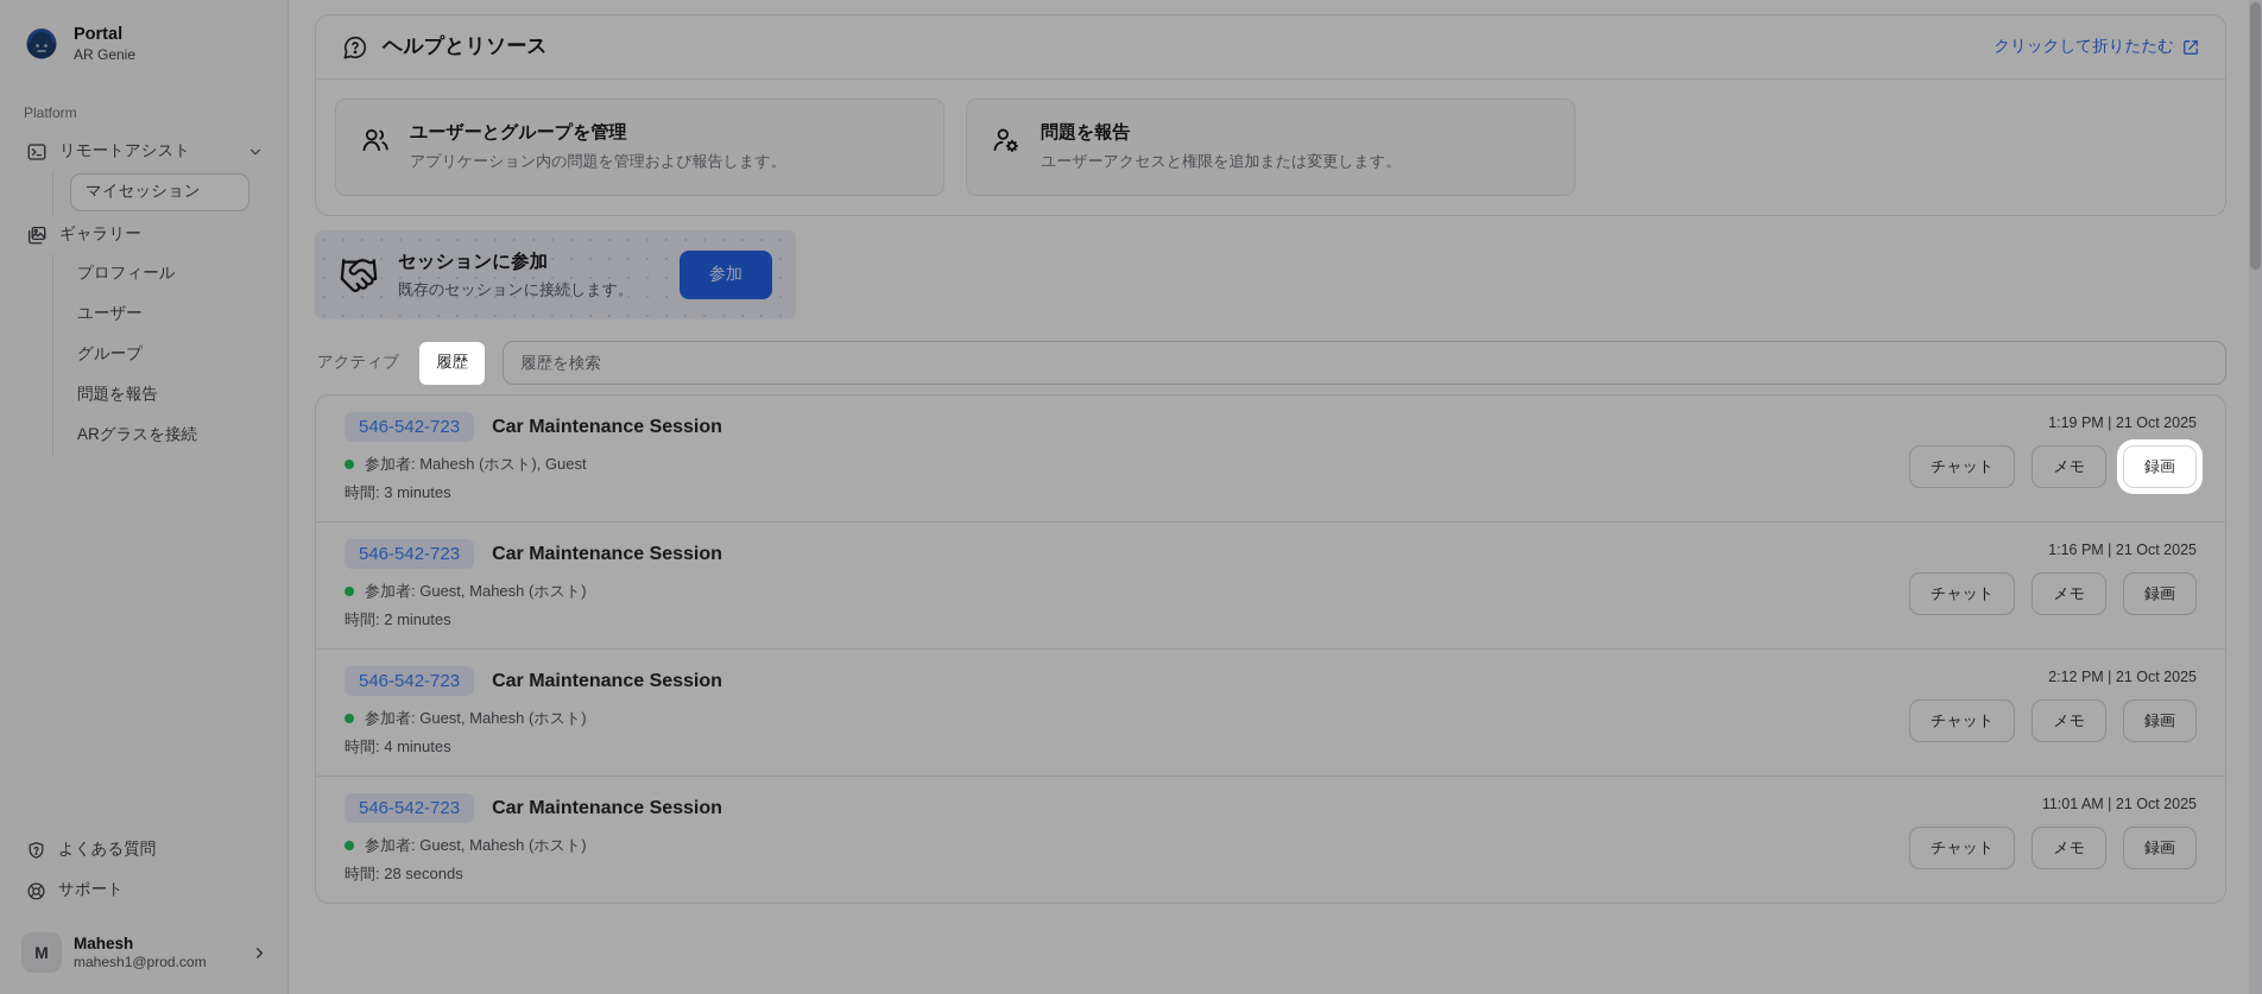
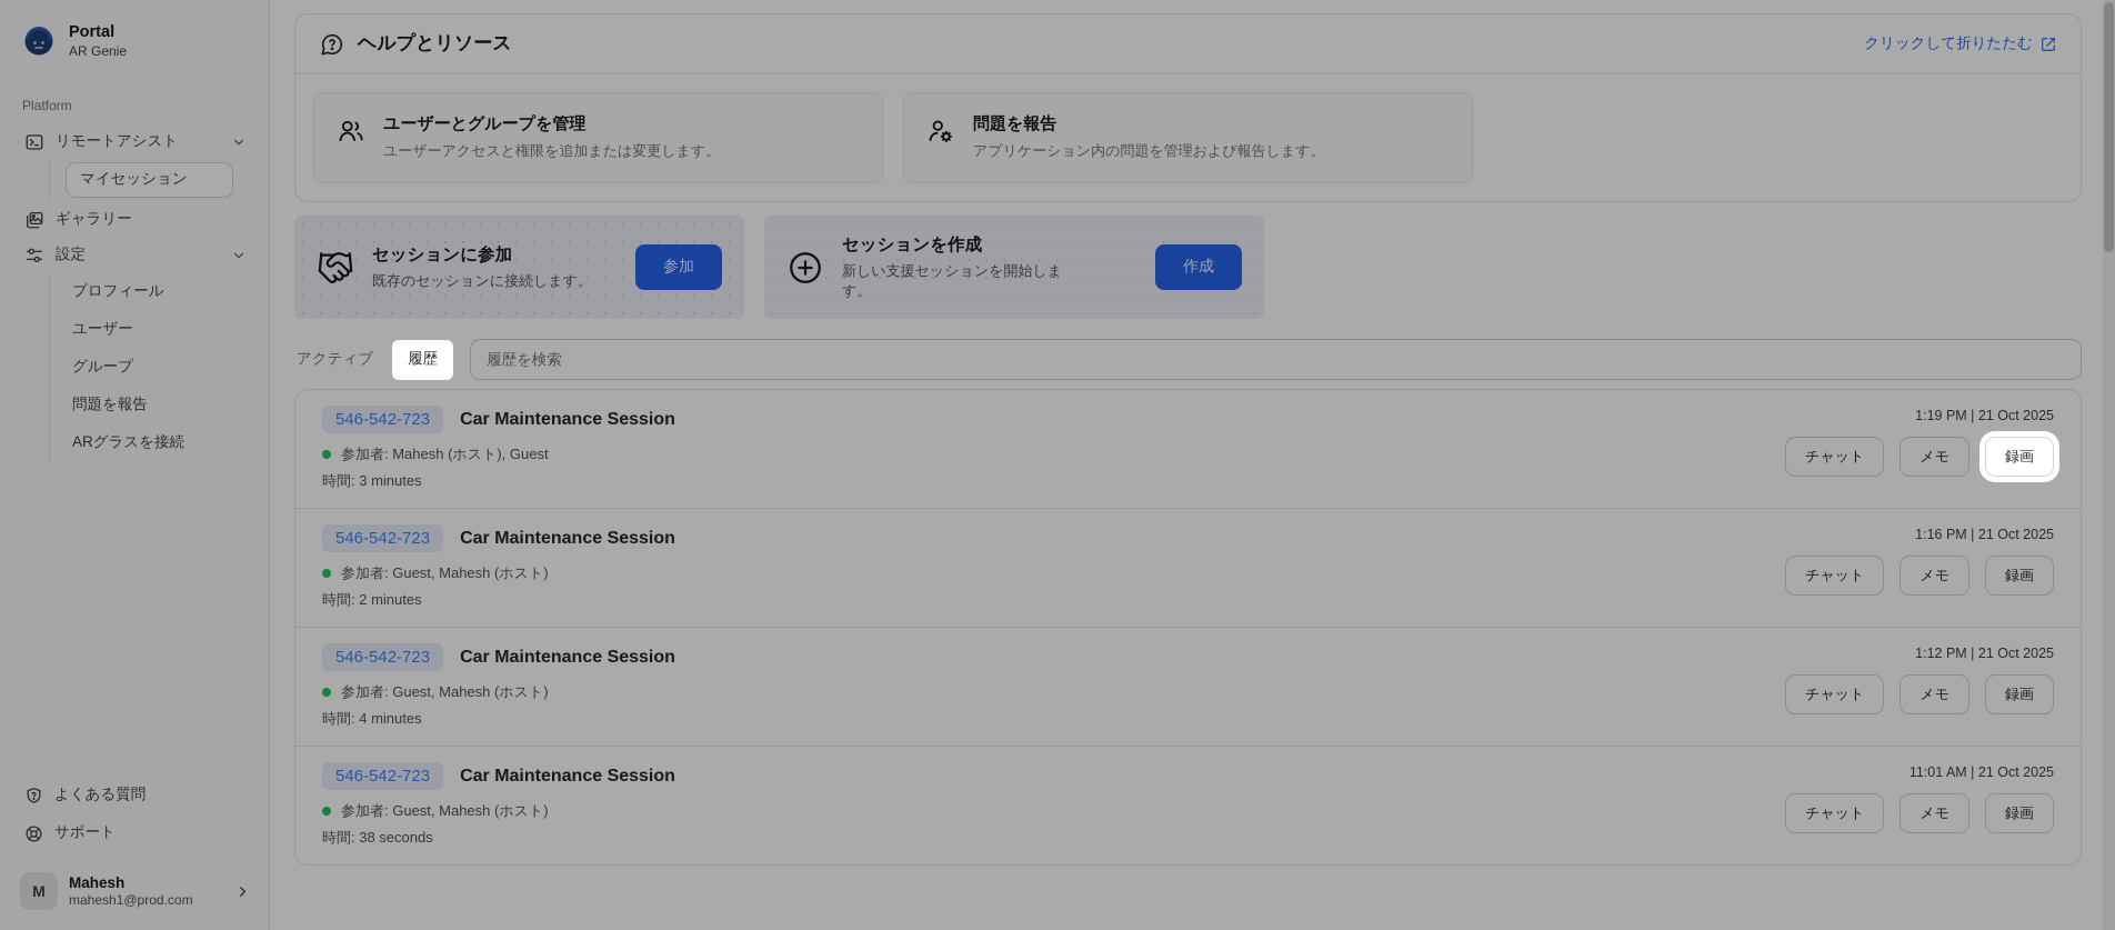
  Portal
  AR Genie
  Platform
  リモートアシスト
  マイセッション
  ギャラリー
+ 設定
  プロフィール
  ユーザー
  グループ
  問題を報告
  ARグラスを接続
  よくある質問
  サポート
  M
  Mahesh
  mahesh1@prod.com
  ヘルプとリソース
  クリックして折りたたむ
  ユーザーとグループを管理
- アプリケーション内の問題を管理および報告します。
+ ユーザーアクセスと権限を追加または変更します。
  問題を報告
- ユーザーアクセスと権限を追加または変更します。
+ アプリケーション内の問題を管理および報告します。
  セッションに参加
  既存のセッションに接続します。
  参加
+ セッションを作成
+ 新しい支援セッションを開始します。
+ 作成
  アクティブ
  履歴
  履歴を検索
  546-542-723
  Car Maintenance Session
  参加者: Mahesh (ホスト), Guest
  時間: 3 minutes
  1:19 PM | 21 Oct 2025
  チャット
  メモ
  録画
  546-542-723
  Car Maintenance Session
  参加者: Guest, Mahesh (ホスト)
  時間: 2 minutes
  1:16 PM | 21 Oct 2025
  チャット
  メモ
  録画
  546-542-723
  Car Maintenance Session
  参加者: Guest, Mahesh (ホスト)
  時間: 4 minutes
- 2:12 PM | 21 Oct 2025
+ 1:12 PM | 21 Oct 2025
  チャット
  メモ
  録画
  546-542-723
  Car Maintenance Session
  参加者: Guest, Mahesh (ホスト)
- 時間: 28 seconds
+ 時間: 38 seconds
  11:01 AM | 21 Oct 2025
  チャット
  メモ
  録画
